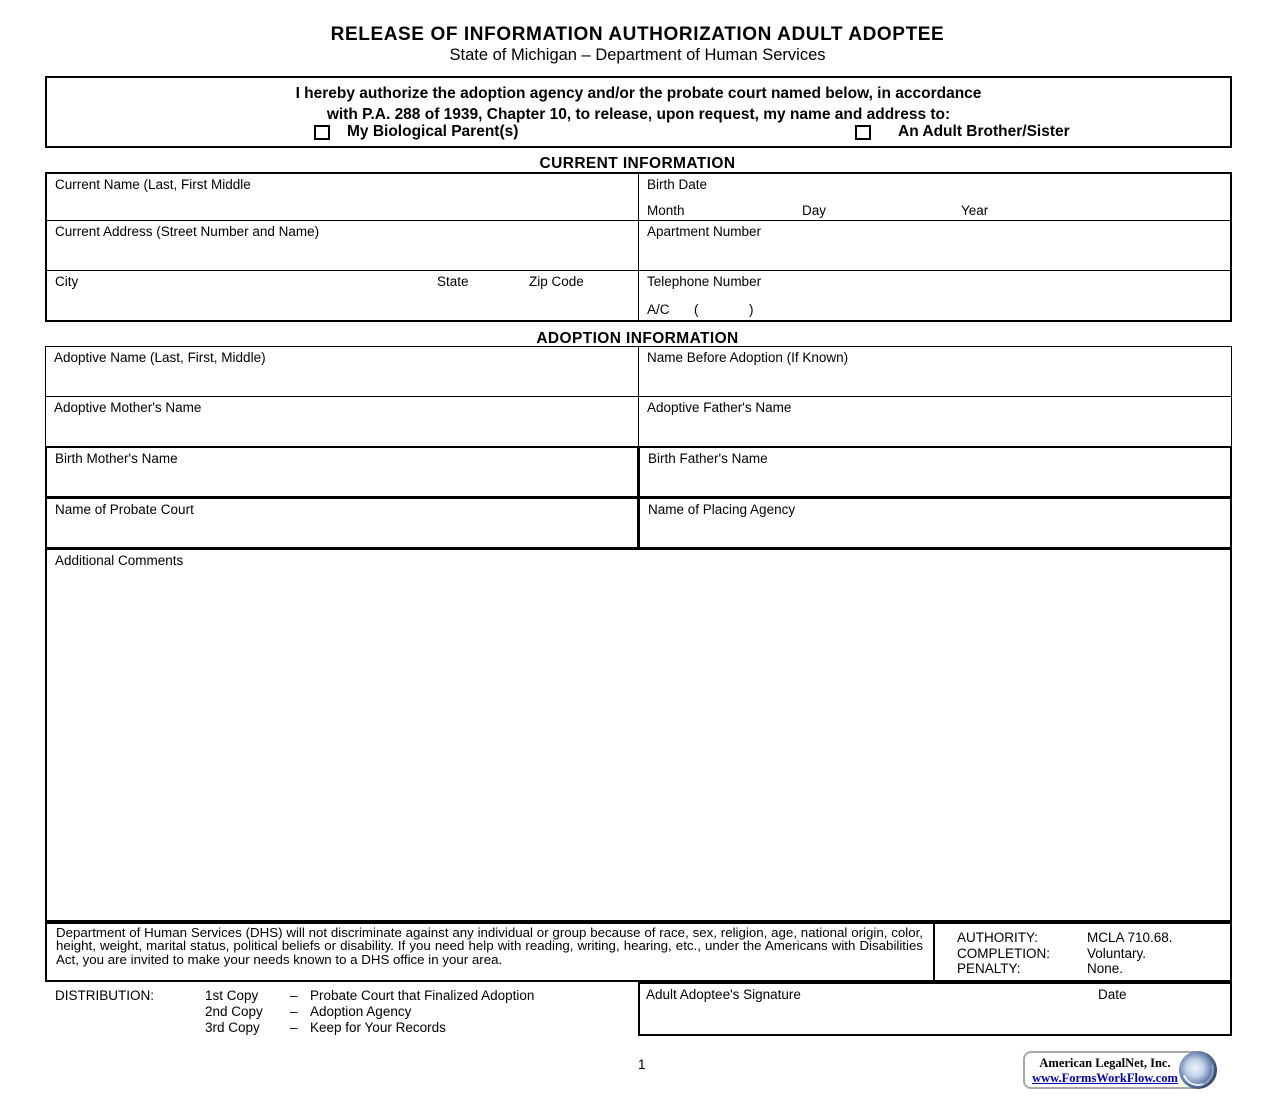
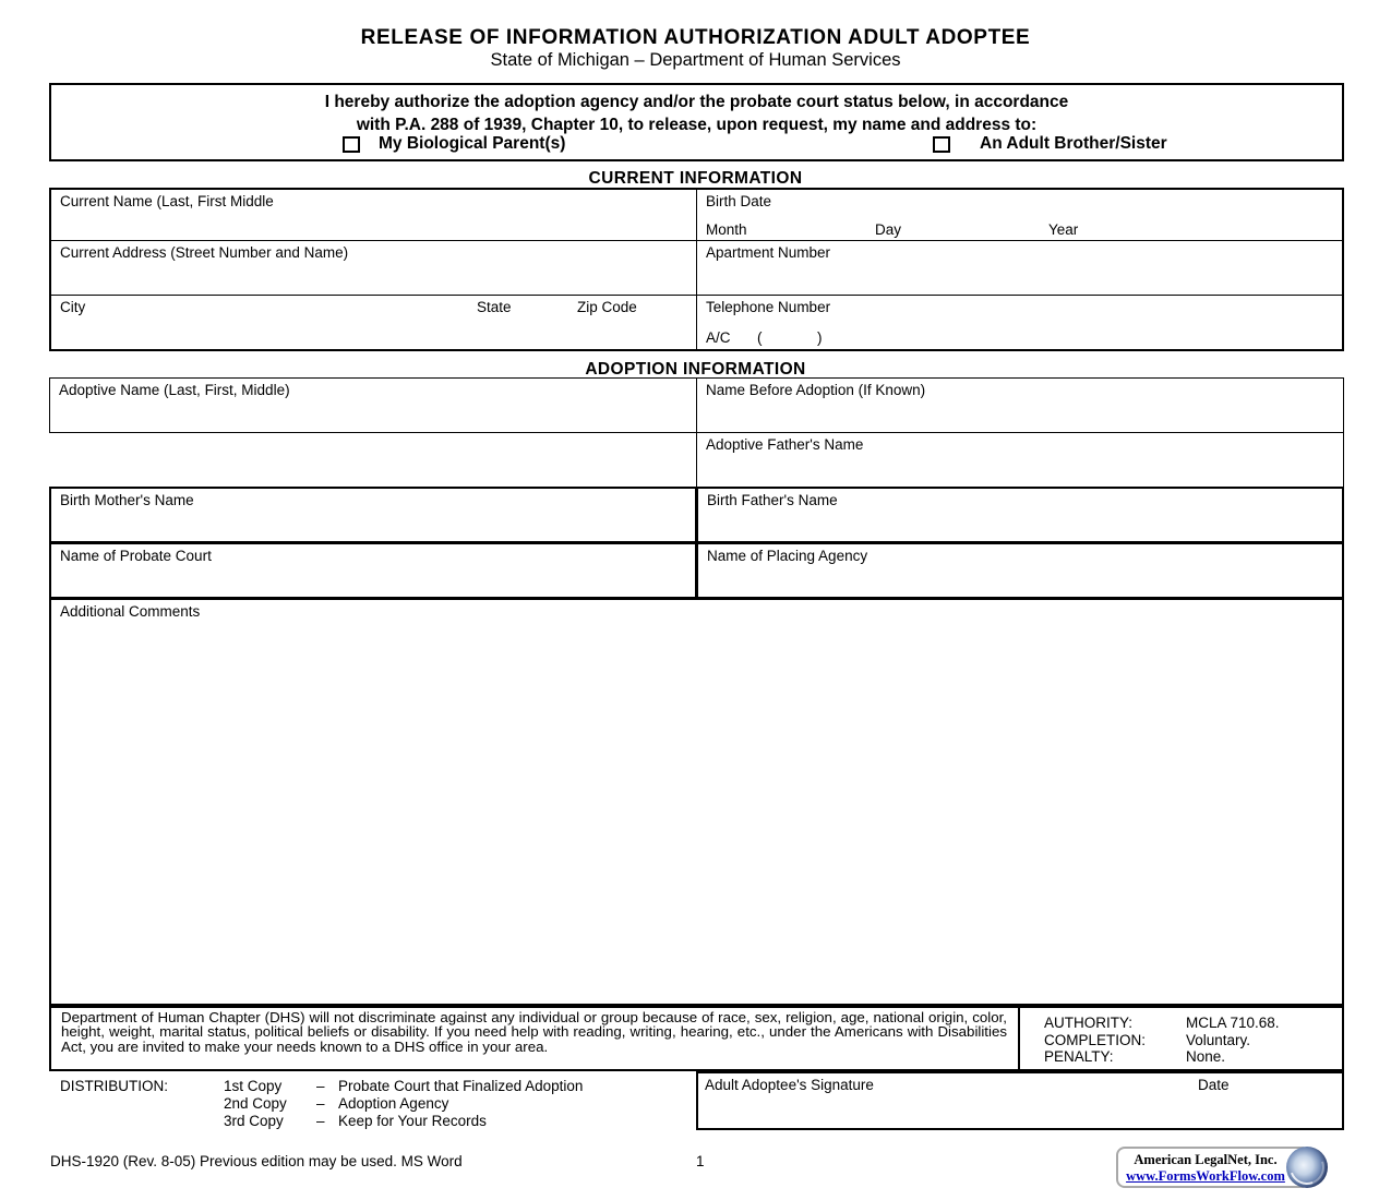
  RELEASE OF INFORMATION AUTHORIZATION ADULT ADOPTEE
  State of Michigan – Department of Human Services
- I hereby authorize the adoption agency and/or the probate court named below, in accordance
+ I hereby authorize the adoption agency and/or the probate court status below, in accordance
  with P.A. 288 of 1939, Chapter 10, to release, upon request, my name and address to:
  My Biological Parent(s)
  An Adult Brother/Sister
  CURRENT INFORMATION
  Current Name (Last, First Middle
  Birth Date
  Month
  Day
  Year
  Current Address (Street Number and Name)
  Apartment Number
  City
  State
  Zip Code
  Telephone Number
  A/C
  (
  )
  ADOPTION INFORMATION
  Adoptive Name (Last, First, Middle)
  Name Before Adoption (If Known)
- Adoptive Mother's Name
  Adoptive Father's Name
  Birth Mother's Name
  Birth Father's Name
  Name of Probate Court
  Name of Placing Agency
  Additional Comments
- Department of Human Services (DHS) will not discriminate against any individual or group because of race, sex, religion, age, national origin, color, height, weight, marital status, political beliefs or disability. If you need help with reading, writing, hearing, etc., under the Americans with Disabilities Act, you are invited to make your needs known to a DHS office in your area.
+ Department of Human Chapter (DHS) will not discriminate against any individual or group because of race, sex, religion, age, national origin, color, height, weight, marital status, political beliefs or disability. If you need help with reading, writing, hearing, etc., under the Americans with Disabilities Act, you are invited to make your needs known to a DHS office in your area.
  AUTHORITY:
  MCLA 710.68.
  COMPLETION:
  Voluntary.
  PENALTY:
  None.
  DISTRIBUTION:
  1st Copy
  –
  Probate Court that Finalized Adoption
  2nd Copy
  –
  Adoption Agency
  3rd Copy
  –
  Keep for Your Records
  Adult Adoptee's Signature
  Date
+ DHS-1920 (Rev. 8-05) Previous edition may be used. MS Word
  1
  American LegalNet, Inc.
  www.FormsWorkFlow.com
